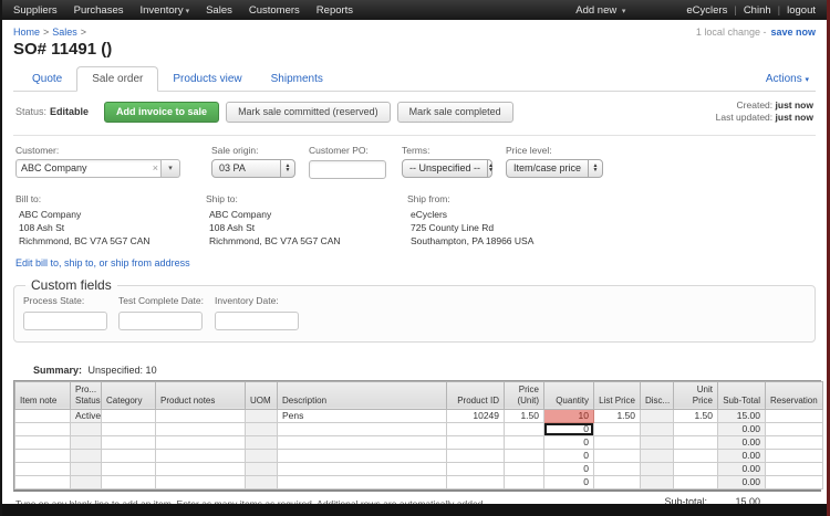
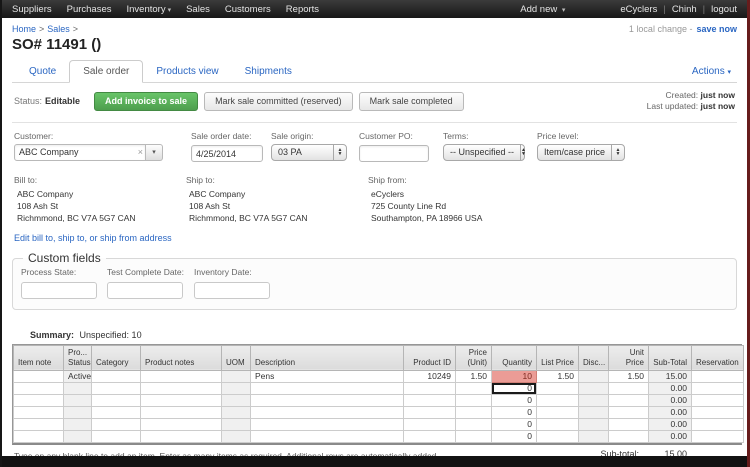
  Suppliers
  Purchases
  Inventory
  Sales
  Customers
  Reports
  Add new
  eCyclers
  |
  Chinh
  |
  logout
  Home
  >
  Sales
  >
  1 local change -
  save now
  SO# 11491 ()
  Quote
  Sale order
  Products view
  Shipments
  Actions
  Status:
  Editable
  Add invoice to sale
  Mark sale committed (reserved)
  Mark sale completed
  Created: just now
  Last updated: just now
  Customer:
  ABC Company
  ×
+ Sale order date:
+ 4/25/2014
  Sale origin:
  03 PA
  Customer PO:
  Terms:
  -- Unspecified --
  Price level:
  Item/case price
  Bill to:
  ABC Company
  108 Ash St
  Richmmond, BC V7A 5G7 CAN
  Ship to:
  ABC Company
  108 Ash St
  Richmmond, BC V7A 5G7 CAN
  Ship from:
  eCyclers
  725 County Line Rd
  Southampton, PA 18966 USA
  Edit bill to, ship to, or ship from address
  Custom fields
  Process State:
  Test Complete Date:
  Inventory Date:
  Summary: Unspecified: 10
  Item note	Pro... Status	Category	Product notes	UOM	Description	Product ID	Price (Unit)	Quantity	List Price	Disc...	Unit Price	Sub-Total	Reservation
  	Active				Pens	10249	1.50	10	1.50		1.50	15.00
  								0				0.00
  								0				0.00
  								0				0.00
  								0				0.00
  								0				0.00
  Sub-total:
  15.00
